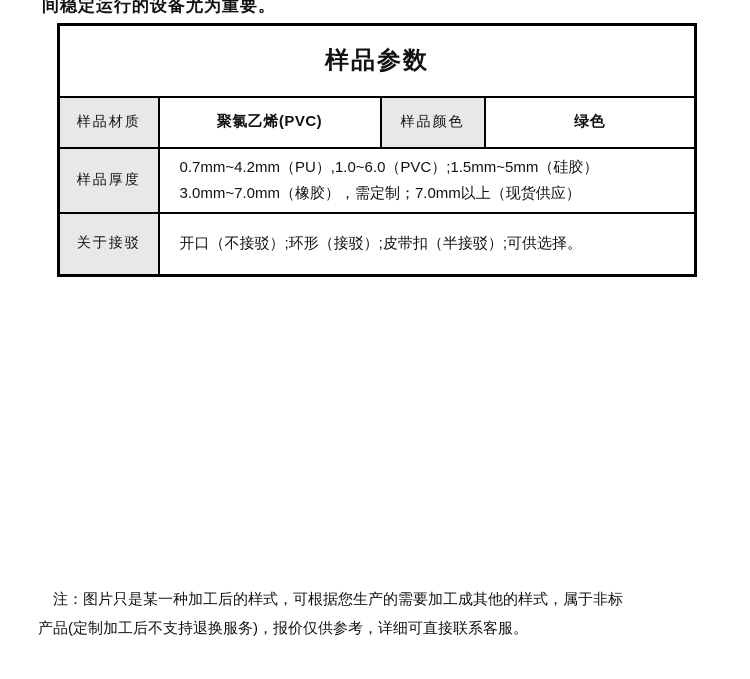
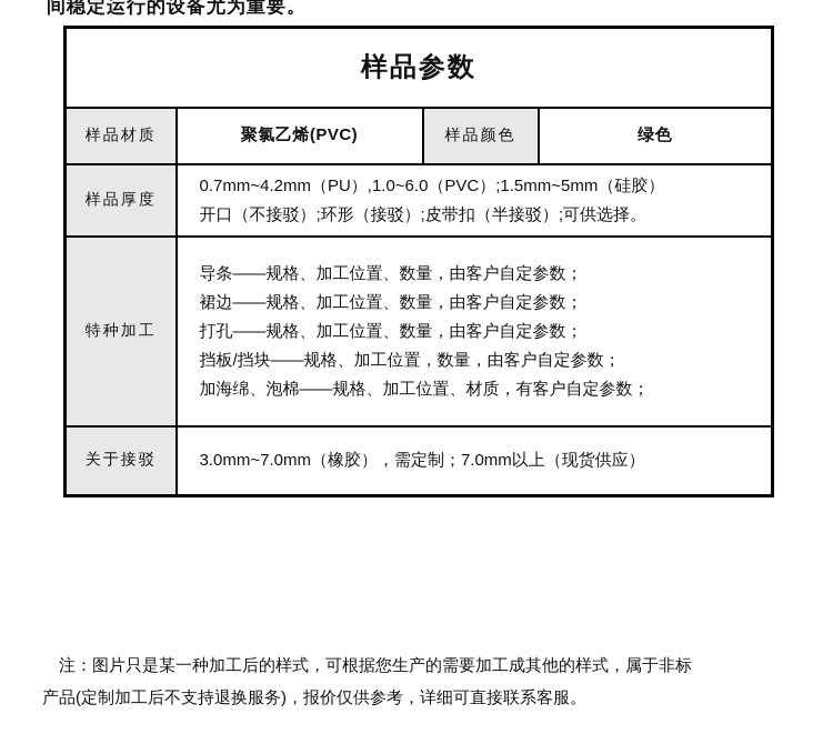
  间稳定运行的设备尤为重要。
  样品参数
  样品材质	聚氯乙烯(PVC)	样品颜色	绿色
- 样品厚度	0.7mm~4.2mm（PU）,1.0~6.0（PVC）;1.5mm~5mm（硅胶） 3.0mm~7.0mm（橡胶），需定制；7.0mm以上（现货供应）
+ 样品厚度	0.7mm~4.2mm（PU）,1.0~6.0（PVC）;1.5mm~5mm（硅胶） 开口（不接驳）;环形（接驳）;皮带扣（半接驳）;可供选择。
+ 特种加工	导条——规格、加工位置、数量，由客户自定参数； 裙边——规格、加工位置、数量，由客户自定参数； 打孔——规格、加工位置、数量，由客户自定参数； 挡板/挡块——规格、加工位置，数量，由客户自定参数； 加海绵、泡棉——规格、加工位置、材质，有客户自定参数；
- 关于接驳	开口（不接驳）;环形（接驳）;皮带扣（半接驳）;可供选择。
+ 关于接驳	3.0mm~7.0mm（橡胶），需定制；7.0mm以上（现货供应）
  注：图片只是某一种加工后的样式，可根据您生产的需要加工成其他的样式，属于非标
  产品(定制加工后不支持退换服务)，报价仅供参考，详细可直接联系客服。
